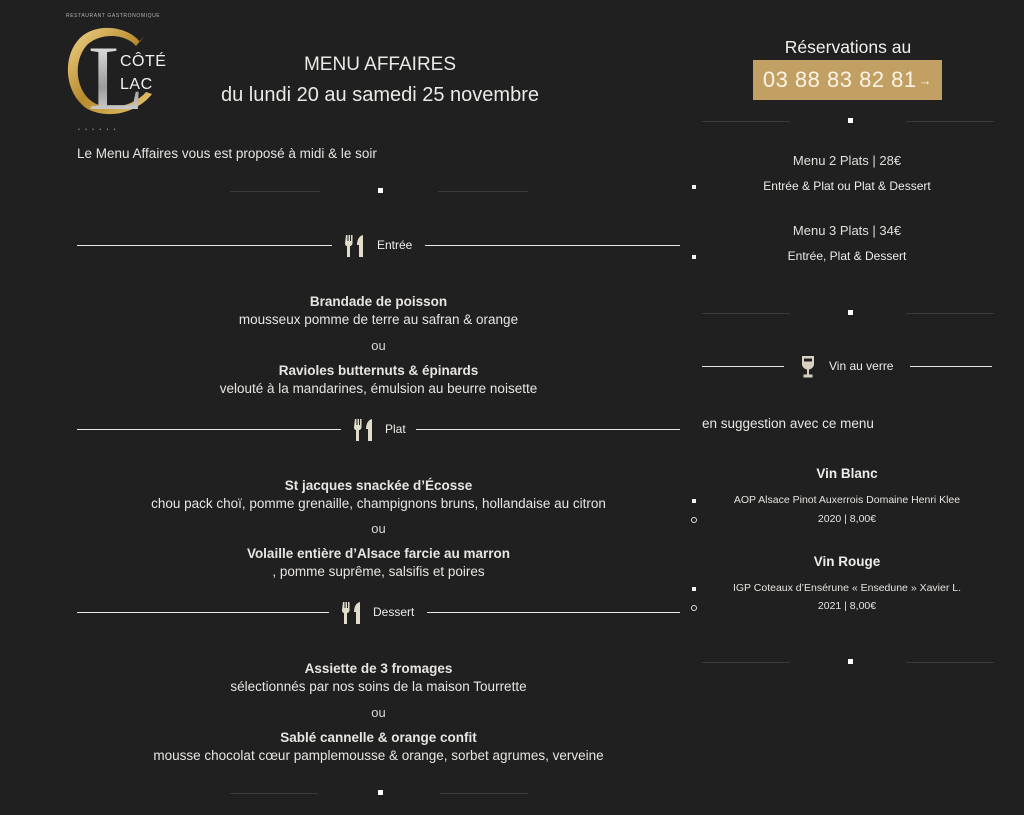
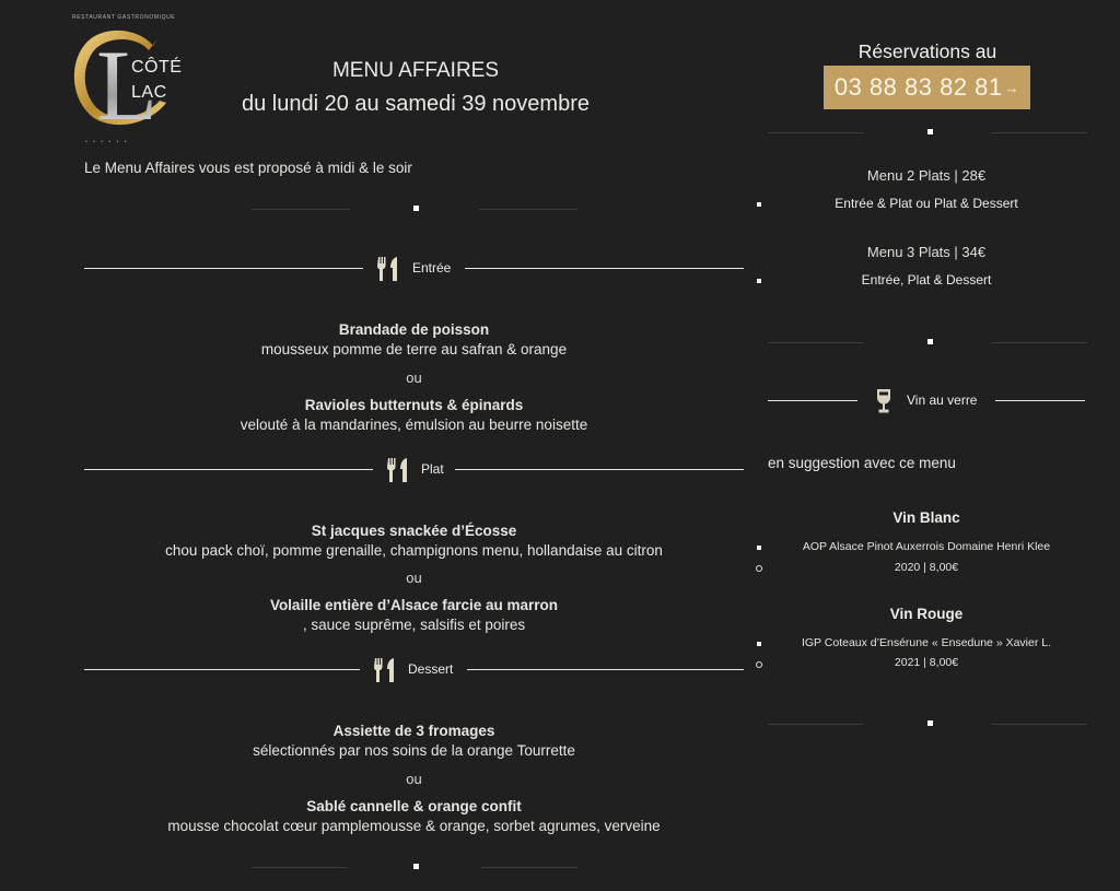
  L
  CÔTÉ
  LAC
  MENU AFFAIRES
- du lundi 20 au samedi 25 novembre
+ du lundi 20 au samedi 39 novembre
  Le Menu Affaires vous est proposé à midi & le soir
  Entrée
  Brandade de poisson
  mousseux pomme de terre au safran & orange
  ou
  Ravioles butternuts & épinards
  velouté à la mandarines, émulsion au beurre noisette
  Plat
  St jacques snackée d’Écosse
- chou pack choï, pomme grenaille, champignons bruns, hollandaise au citron
+ chou pack choï, pomme grenaille, champignons menu, hollandaise au citron
  ou
  Volaille entière d’Alsace farcie au marron
- , pomme suprême, salsifis et poires
+ , sauce suprême, salsifis et poires
  Dessert
  Assiette de 3 fromages
- sélectionnés par nos soins de la maison Tourrette
+ sélectionnés par nos soins de la orange Tourrette
  ou
  Sablé cannelle & orange confit
  mousse chocolat cœur pamplemousse & orange, sorbet agrumes, verveine
  Réservations au
  03 88 83 82 81
  →
  Menu 2 Plats | 28€
  Entrée & Plat ou Plat & Dessert
  Menu 3 Plats | 34€
  Entrée, Plat & Dessert
  Vin au verre
  en suggestion avec ce menu
  Vin Blanc
  AOP Alsace Pinot Auxerrois Domaine Henri Klee
  2020 | 8,00€
  Vin Rouge
  IGP Coteaux d’Ensérune « Ensedune » Xavier L.
  2021 | 8,00€
